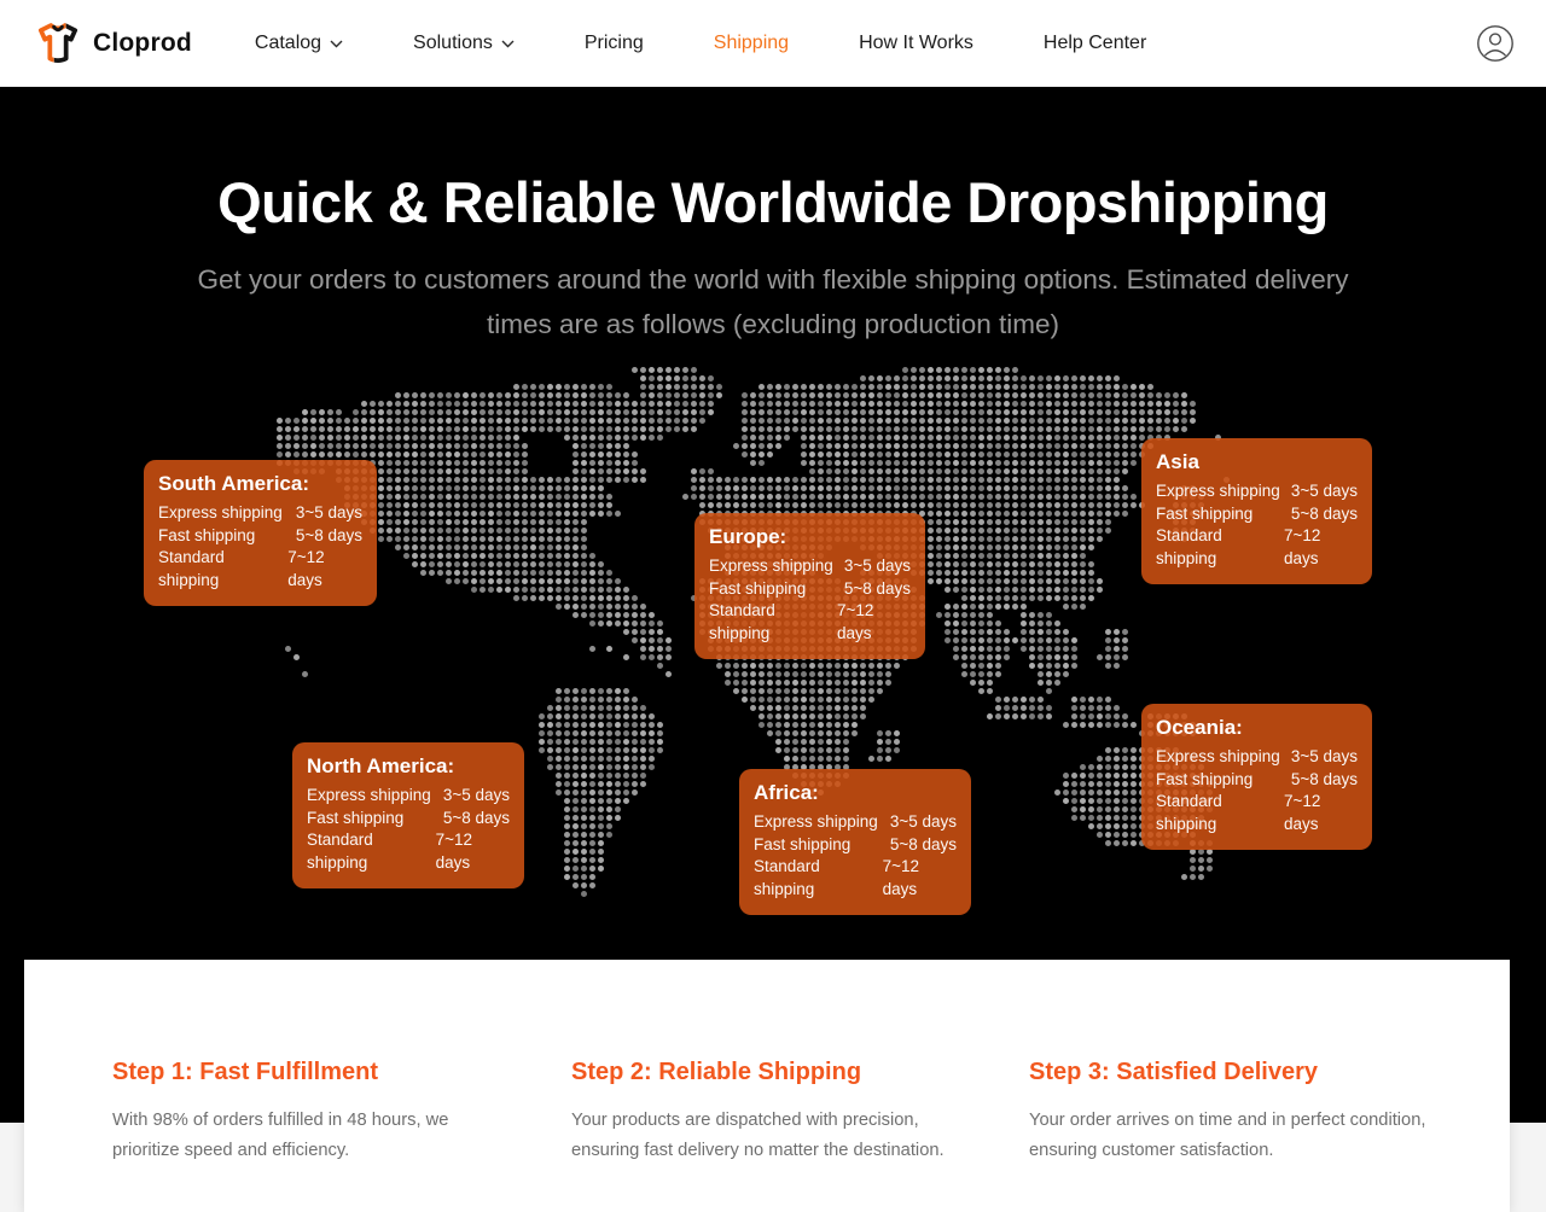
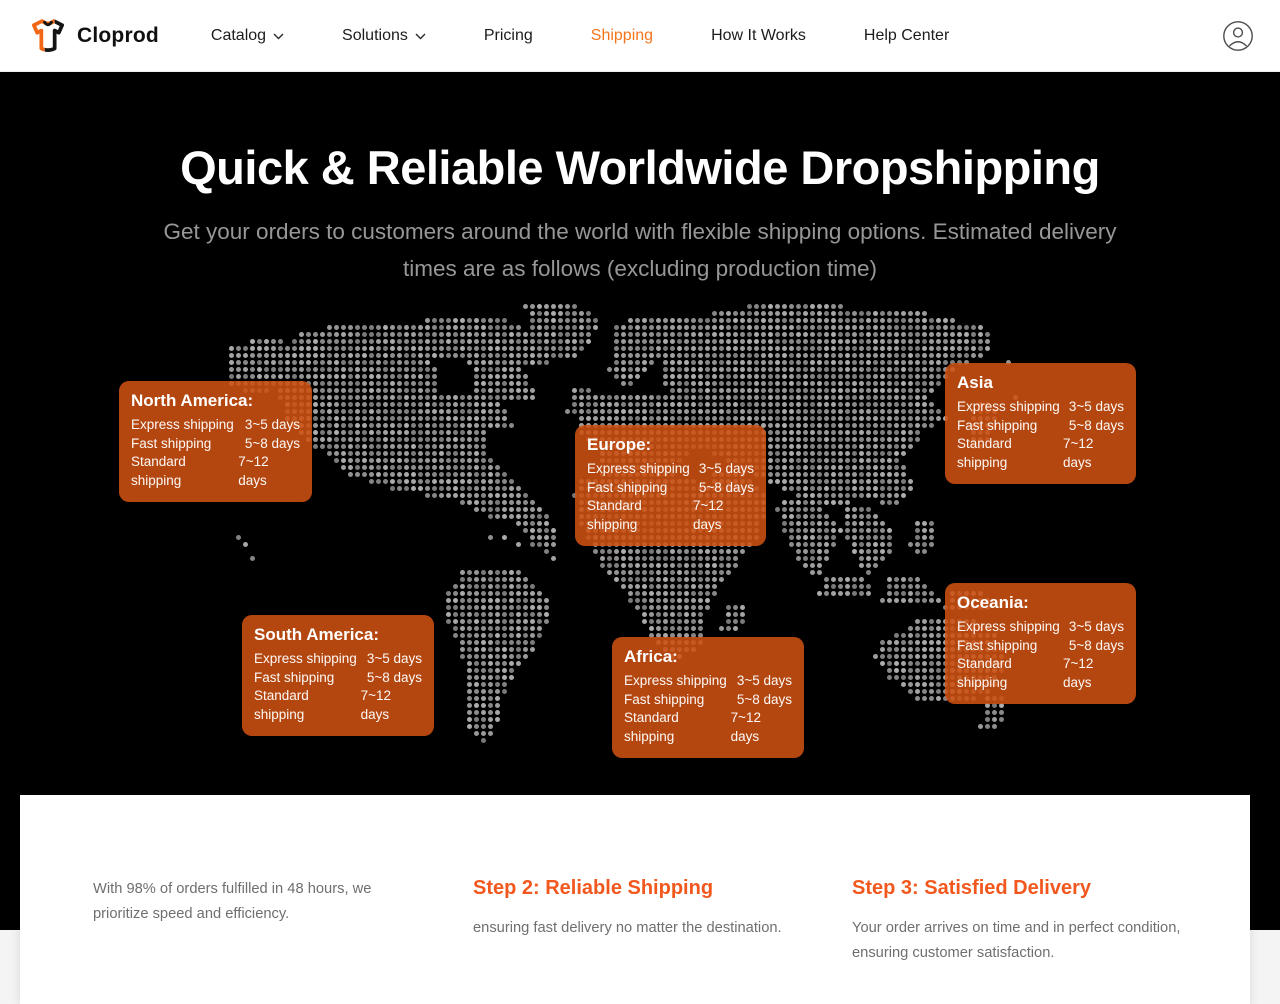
  Cloprod
  Catalog
  Solutions
  Pricing
  Shipping
  How It Works
  Help Center
  Quick & Reliable Worldwide Dropshipping
  Get your orders to customers around the world with flexible shipping options. Estimated delivery
  times are as follows (excluding production time)
- South America:
+ North America:
  Express shipping
  3~5 days
  Fast shipping
  5~8 days
  Standard shipping
  7~12 days
  Europe:
  Express shipping
  3~5 days
  Fast shipping
  5~8 days
  Standard shipping
  7~12 days
  Asia
  Express shipping
  3~5 days
  Fast shipping
  5~8 days
  Standard shipping
  7~12 days
- North America:
+ South America:
  Express shipping
  3~5 days
  Fast shipping
  5~8 days
  Standard shipping
  7~12 days
  Africa:
  Express shipping
  3~5 days
  Fast shipping
  5~8 days
  Standard shipping
  7~12 days
  Oceania:
  Express shipping
  3~5 days
  Fast shipping
  5~8 days
  Standard shipping
  7~12 days
- Step 1: Fast Fulfillment
  With 98% of orders fulfilled in 48 hours, we
  prioritize speed and efficiency.
  Step 2: Reliable Shipping
- Your products are dispatched with precision,
  ensuring fast delivery no matter the destination.
  Step 3: Satisfied Delivery
  Your order arrives on time and in perfect condition,
  ensuring customer satisfaction.
